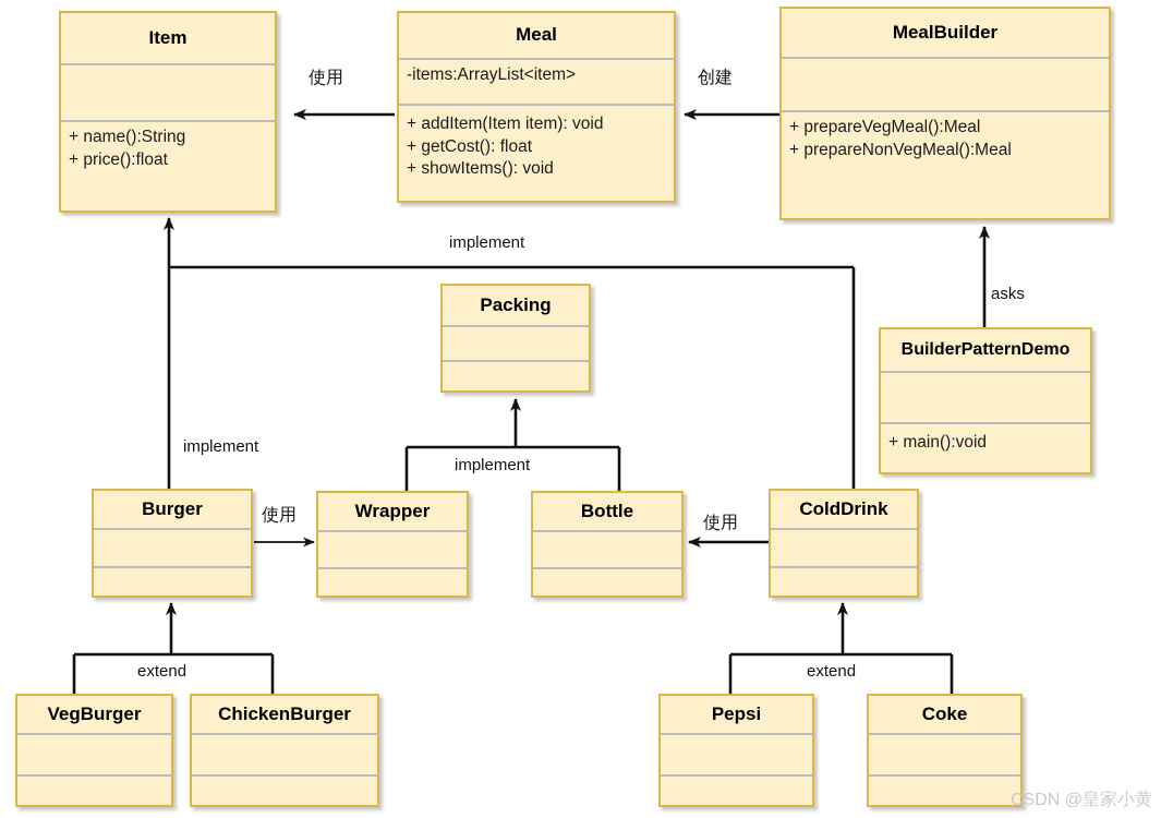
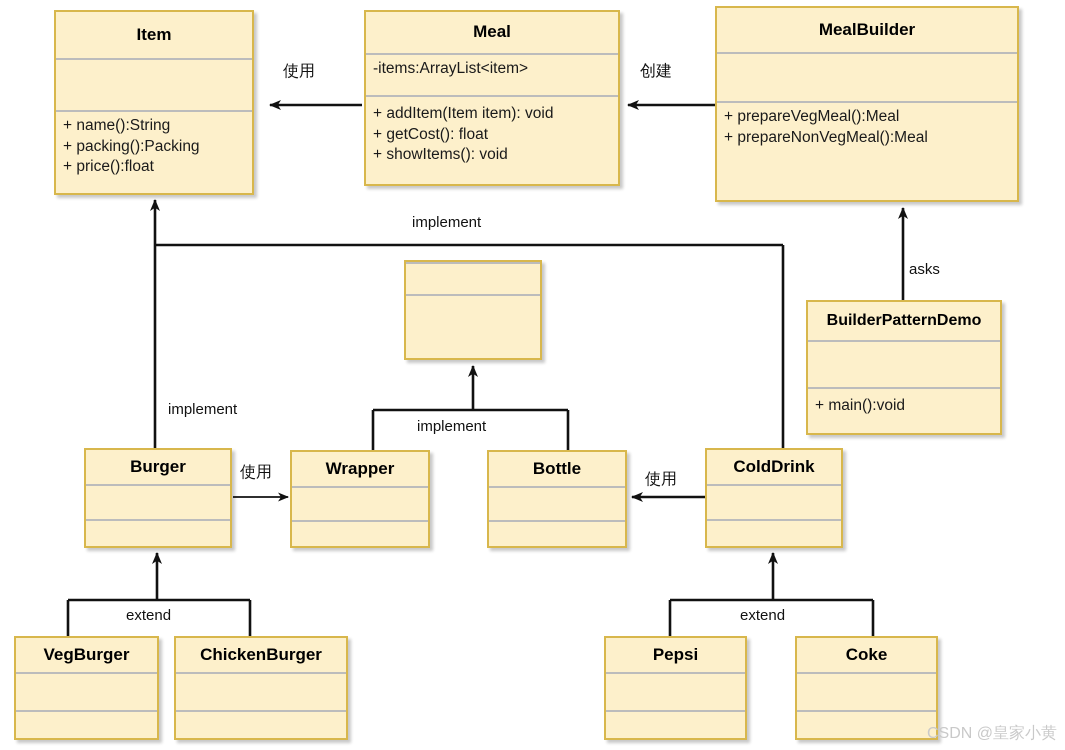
  Item
  + name():String
+ + packing():Packing
  + price():float
  Meal
  -items:ArrayList<item>
  + addItem(Item item): void
  + getCost(): float
  + showItems(): void
  MealBuilder
  + prepareVegMeal():Meal
  + prepareNonVegMeal():Meal
  BuilderPatternDemo
  + main():void
- Packing
  Burger
  Wrapper
  Bottle
  ColdDrink
  VegBurger
  ChickenBurger
  Pepsi
  Coke
  使用
  创建
  asks
  implement
  implement
  implement
  使用
  使用
  extend
  extend
  CSDN @皇家小黄
